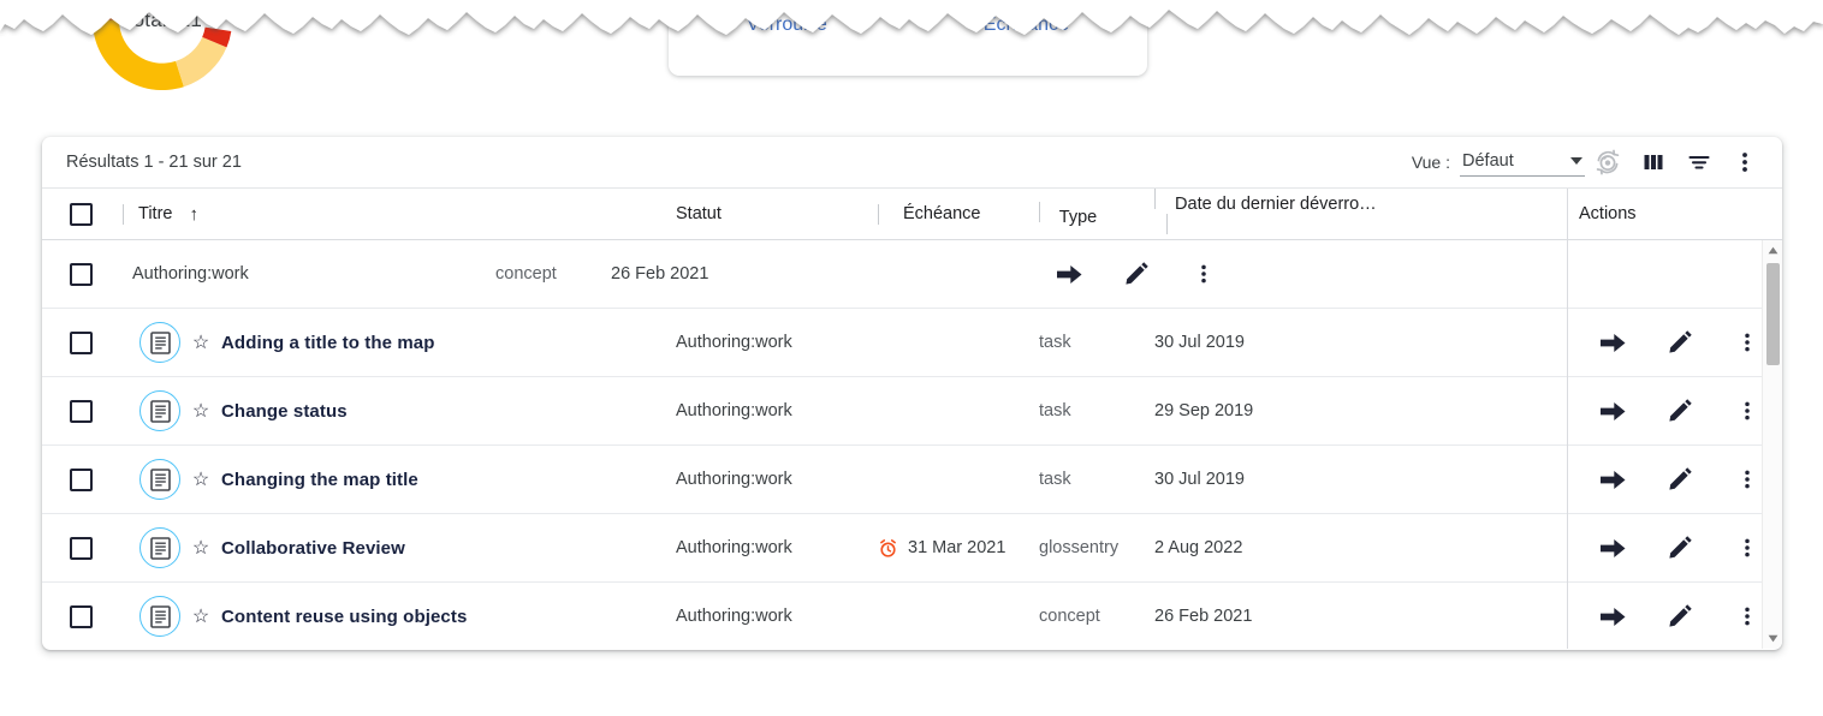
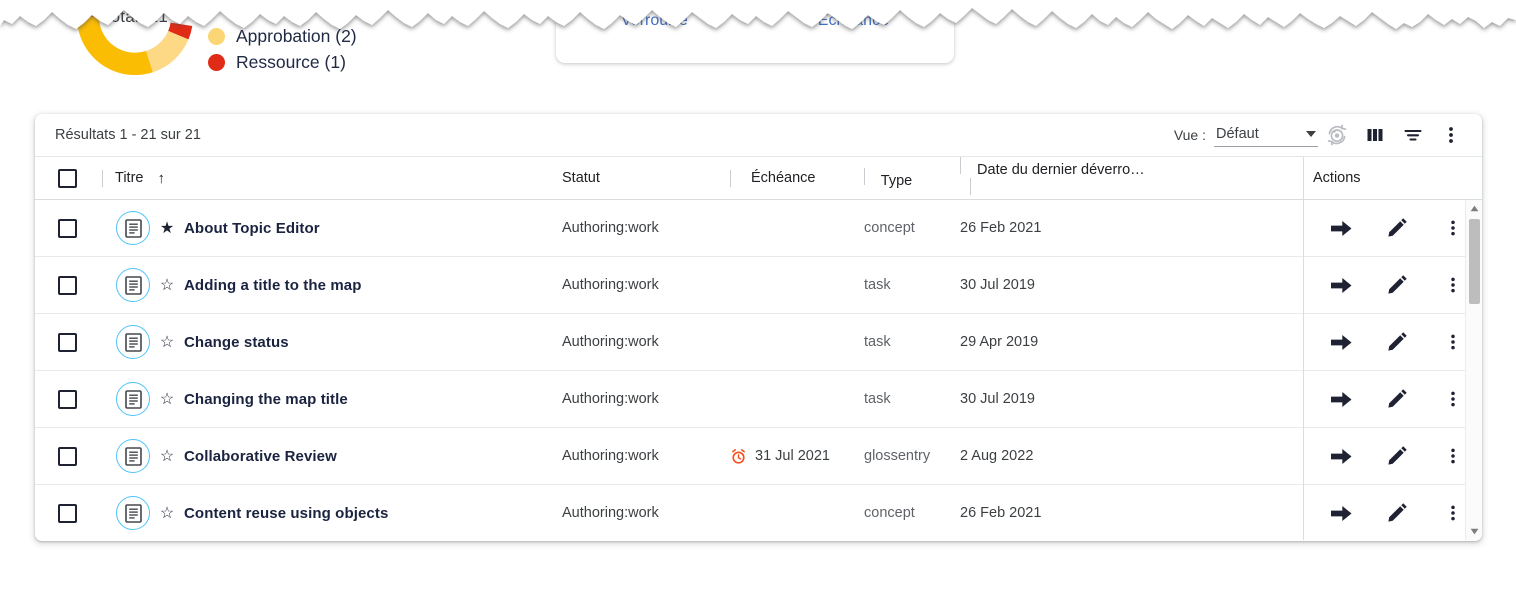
+ Approbation (2)
+ Ressource (1)
  Résultats 1 - 21 sur 21
  Vue :
  Défaut
  Titre
  ↑
  Statut
  Échéance
  Type
  Date du dernier déverro…
  Actions
+ ★
+ About Topic Editor
  Authoring:work
  concept
  26 Feb 2021
  ☆
  Adding a title to the map
  Authoring:work
  task
  30 Jul 2019
  ☆
  Change status
  Authoring:work
  task
- 29 Sep 2019
+ 29 Apr 2019
  ☆
  Changing the map title
  Authoring:work
  task
  30 Jul 2019
  ☆
  Collaborative Review
  Authoring:work
- 31 Mar 2021
+ 31 Jul 2021
  glossentry
  2 Aug 2022
  ☆
  Content reuse using objects
  Authoring:work
  concept
  26 Feb 2021
